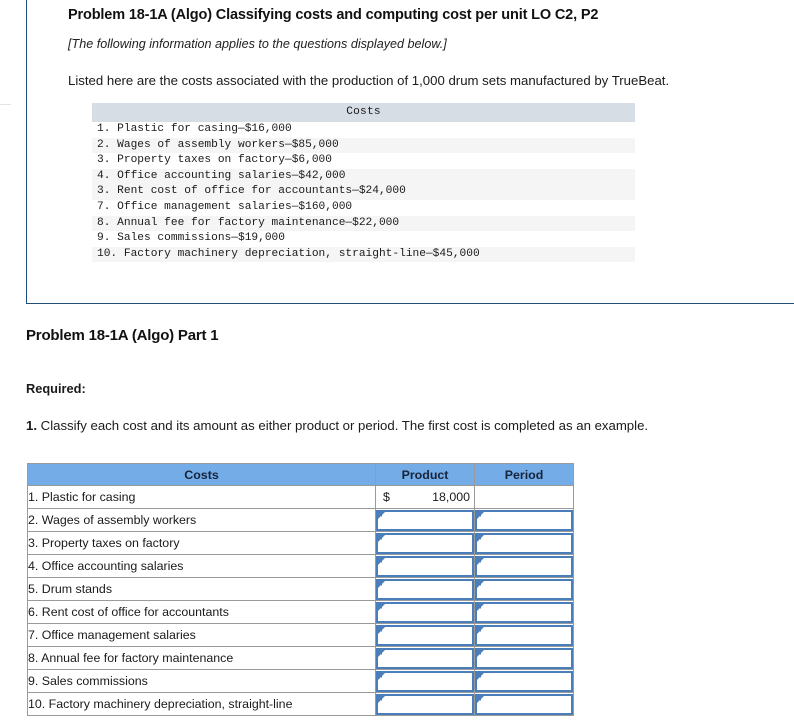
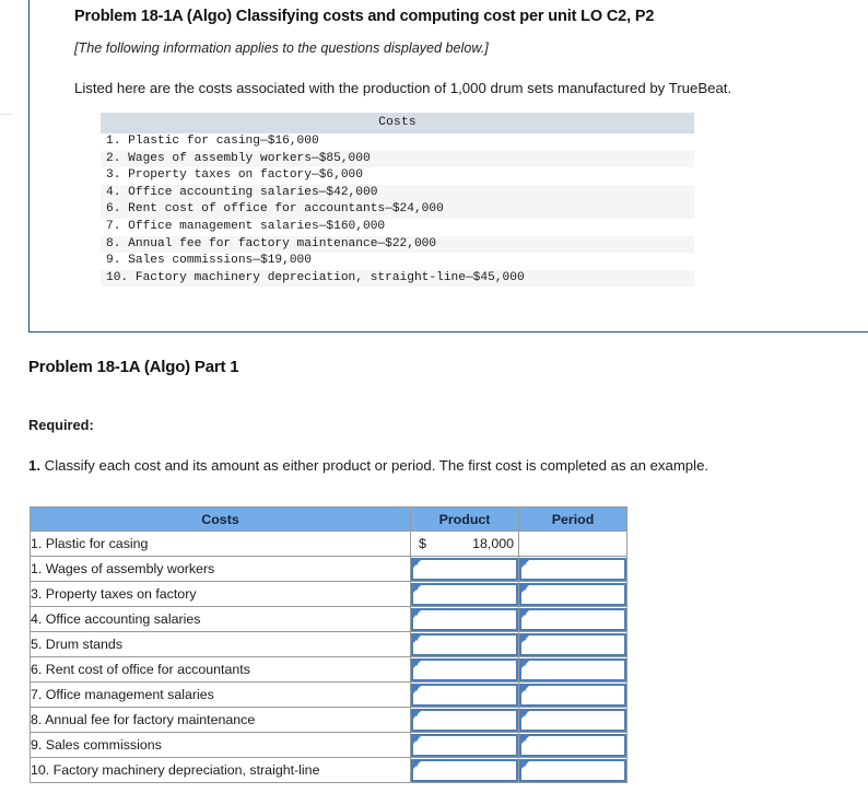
  Problem 18-1A (Algo) Classifying costs and computing cost per unit LO C2, P2
  [The following information applies to the questions displayed below.]
  Listed here are the costs associated with the production of 1,000 drum sets manufactured by TrueBeat.
  Costs
  1. Plastic for casing—$16,000
  2. Wages of assembly workers—$85,000
  3. Property taxes on factory—$6,000
  4. Office accounting salaries—$42,000
- 3. Rent cost of office for accountants—$24,000
+ 6. Rent cost of office for accountants—$24,000
  7. Office management salaries—$160,000
  8. Annual fee for factory maintenance—$22,000
  9. Sales commissions—$19,000
  10. Factory machinery depreciation, straight-line—$45,000
  Problem 18-1A (Algo) Part 1
  Required:
  1. Classify each cost and its amount as either product or period. The first cost is completed as an example.
  Costs	Product	Period
  1. Plastic for casing	$ 18,000
- 2. Wages of assembly workers
+ 1. Wages of assembly workers
  3. Property taxes on factory
  4. Office accounting salaries
  5. Drum stands
  6. Rent cost of office for accountants
  7. Office management salaries
  8. Annual fee for factory maintenance
  9. Sales commissions
  10. Factory machinery depreciation, straight-line
